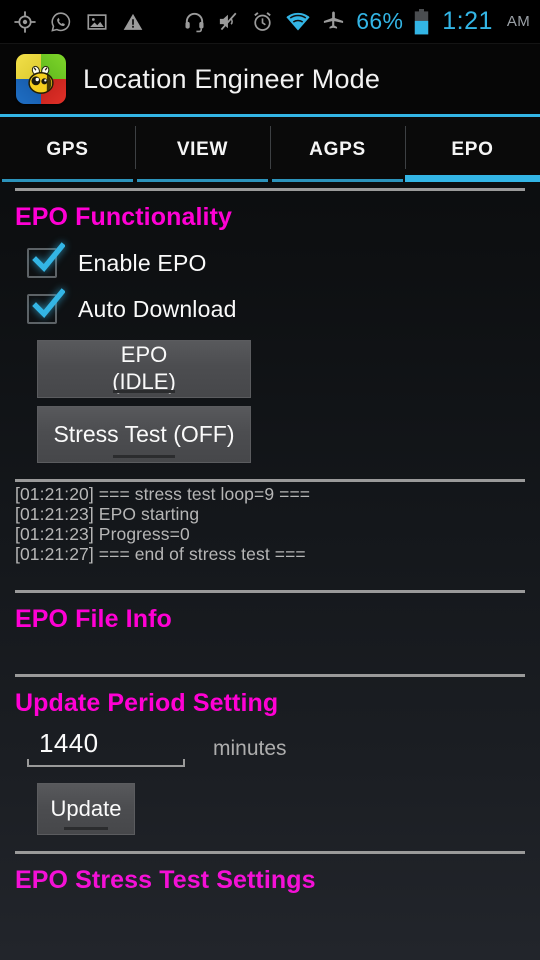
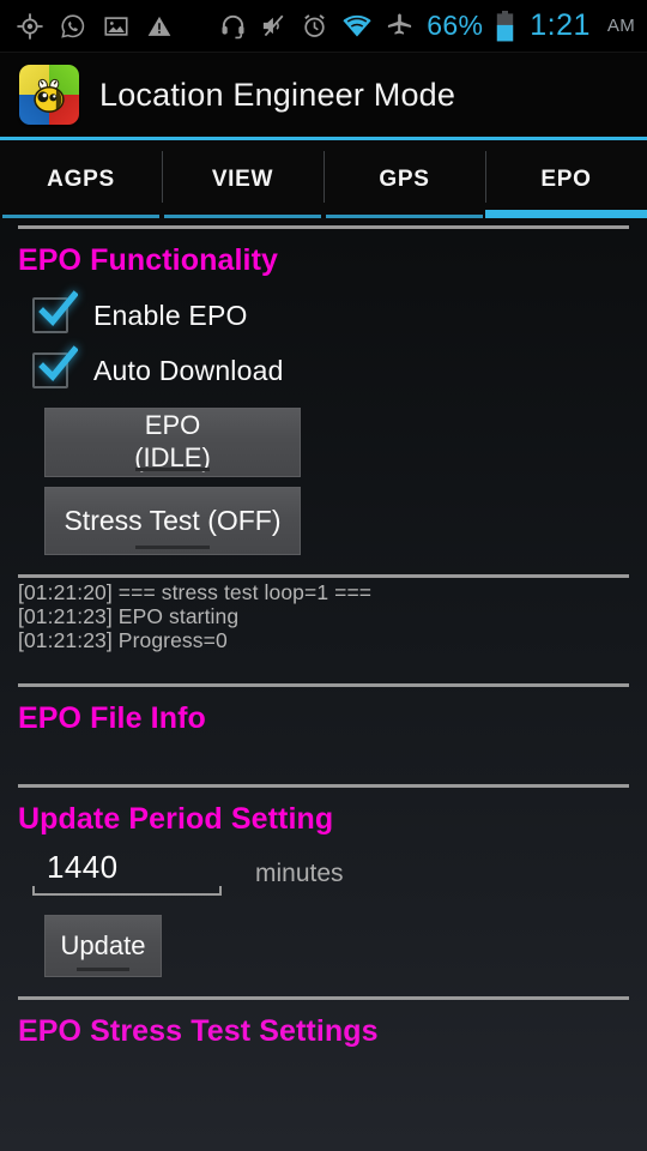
  66%
  1:21
  AM
  Location Engineer Mode
- GPS
+ AGPS
  VIEW
- AGPS
+ GPS
  EPO
  EPO Functionality
  Enable EPO
  Auto Download
  EPO
  (IDLE)
  Stress Test (OFF)
- [01:21:20] === stress test loop=9 ===
+ [01:21:20] === stress test loop=1 ===
  [01:21:23] EPO starting
  [01:21:23] Progress=0
- [01:21:27] === end of stress test ===
  EPO File Info
  Update Period Setting
  1440
  minutes
  Update
  EPO Stress Test Settings
